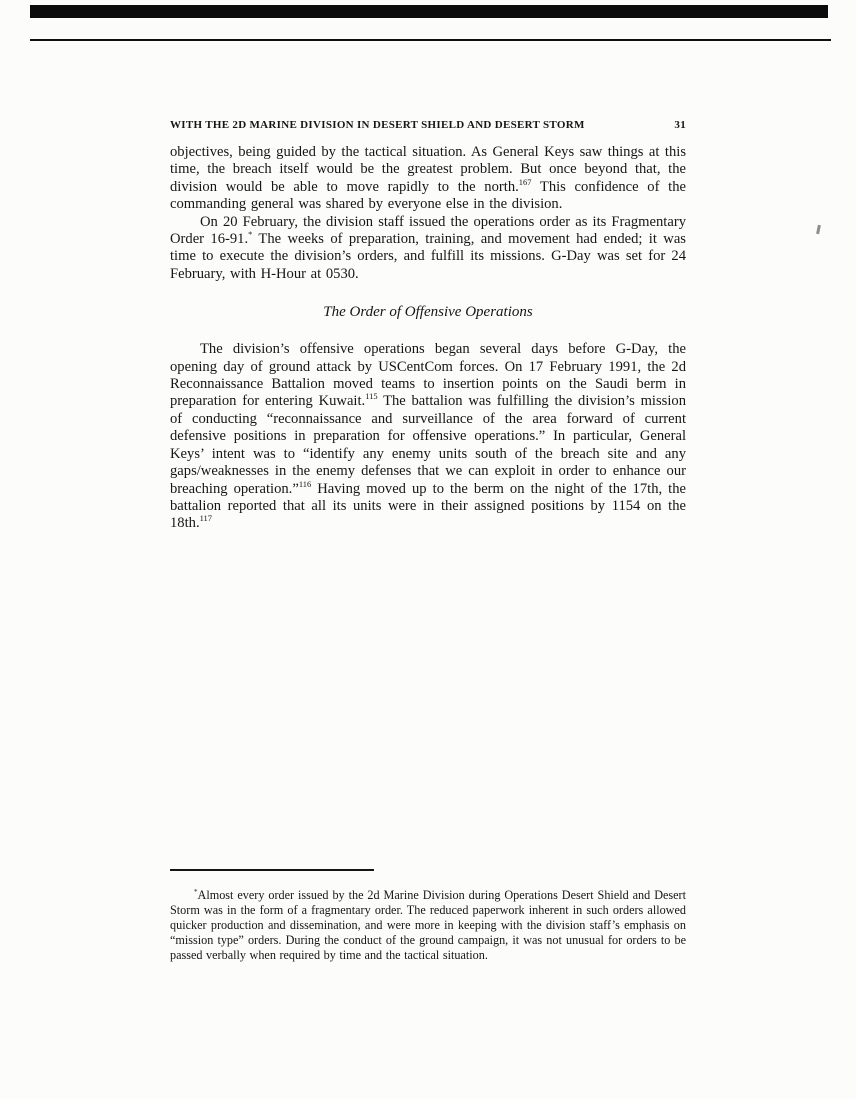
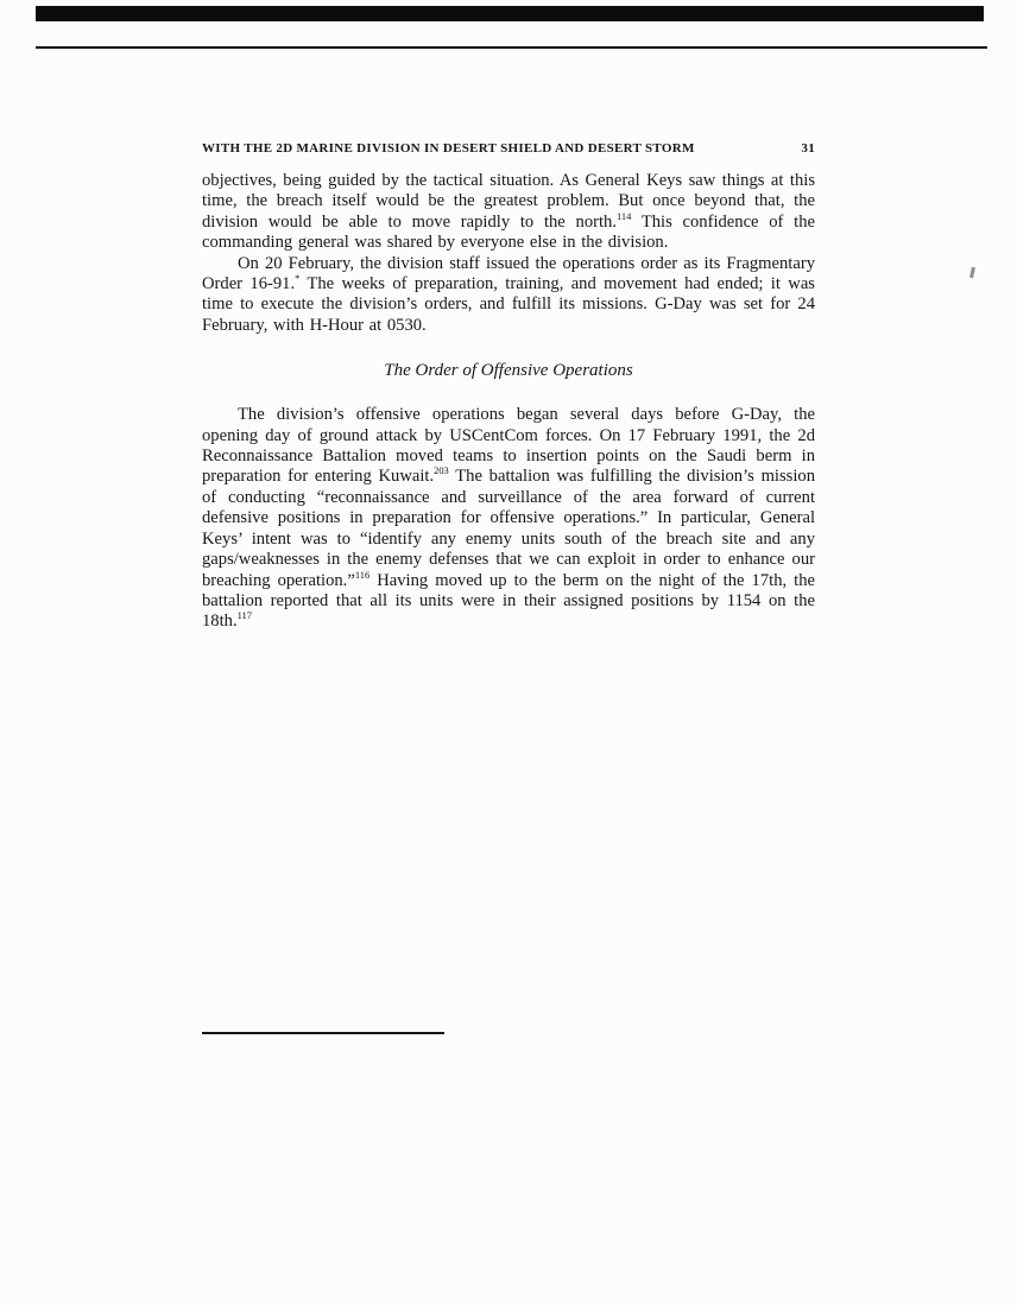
  WITH THE 2D MARINE DIVISION IN DESERT SHIELD AND DESERT STORM
  31
- objectives, being guided by the tactical situation. As General Keys saw things at this time, the breach itself would be the greatest problem. But once beyond that, the division would be able to move rapidly to the north.167 This confidence of the commanding general was shared by everyone else in the division.
+ objectives, being guided by the tactical situation. As General Keys saw things at this time, the breach itself would be the greatest problem. But once beyond that, the division would be able to move rapidly to the north.114 This confidence of the commanding general was shared by everyone else in the division.
  On 20 February, the division staff issued the operations order as its Fragmentary Order 16-91.* The weeks of preparation, training, and movement had ended; it was time to execute the division’s orders, and fulfill its missions. G-Day was set for 24 February, with H-Hour at 0530.
  The Order of Offensive Operations
- The division’s offensive operations began several days before G-Day, the opening day of ground attack by USCentCom forces. On 17 February 1991, the 2d Reconnaissance Battalion moved teams to insertion points on the Saudi berm in preparation for entering Kuwait.115 The battalion was fulfilling the division’s mission of conducting “reconnaissance and surveillance of the area forward of current defensive positions in preparation for offensive operations.” In particular, General Keys’ intent was to “identify any enemy units south of the breach site and any gaps/weaknesses in the enemy defenses that we can exploit in order to enhance our breaching operation.”116 Having moved up to the berm on the night of the 17th, the battalion reported that all its units were in their assigned positions by 1154 on the 18th.117
+ The division’s offensive operations began several days before G-Day, the opening day of ground attack by USCentCom forces. On 17 February 1991, the 2d Reconnaissance Battalion moved teams to insertion points on the Saudi berm in preparation for entering Kuwait.203 The battalion was fulfilling the division’s mission of conducting “reconnaissance and surveillance of the area forward of current defensive positions in preparation for offensive operations.” In particular, General Keys’ intent was to “identify any enemy units south of the breach site and any gaps/weaknesses in the enemy defenses that we can exploit in order to enhance our breaching operation.”116 Having moved up to the berm on the night of the 17th, the battalion reported that all its units were in their assigned positions by 1154 on the 18th.117
- *Almost every order issued by the 2d Marine Division during Operations Desert Shield and Desert Storm was in the form of a fragmentary order. The reduced paperwork inherent in such orders allowed quicker production and dissemination, and were more in keeping with the division staff’s emphasis on “mission type” orders. During the conduct of the ground campaign, it was not unusual for orders to be passed verbally when required by time and the tactical situation.
